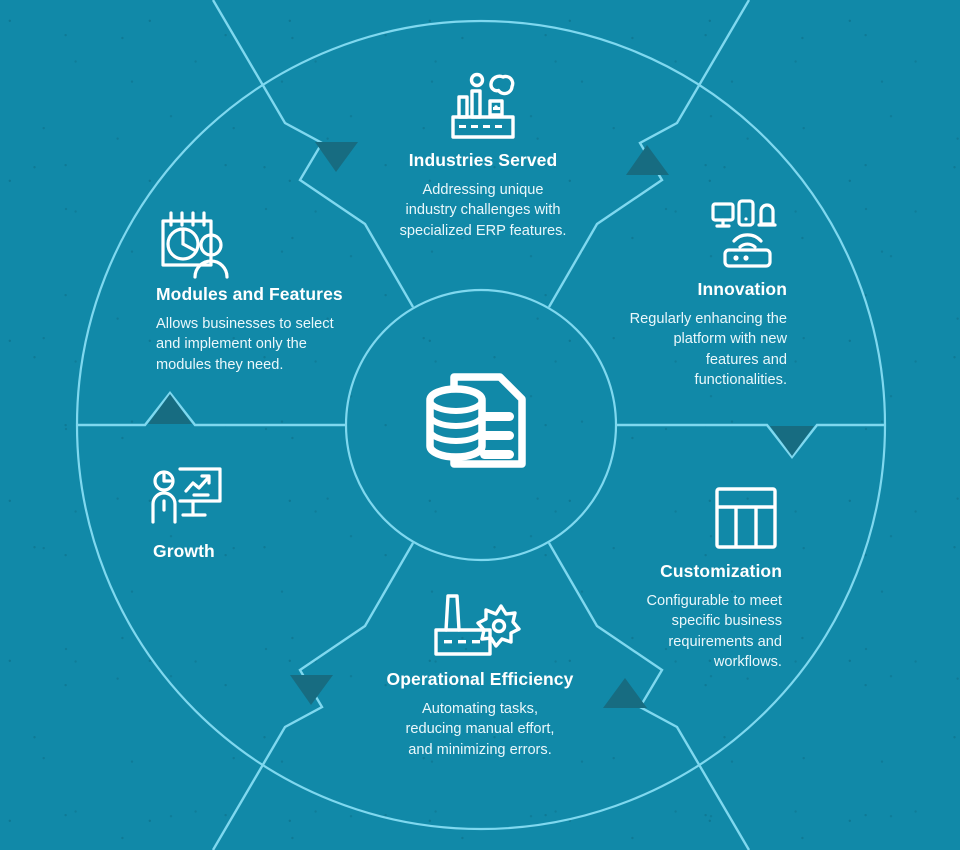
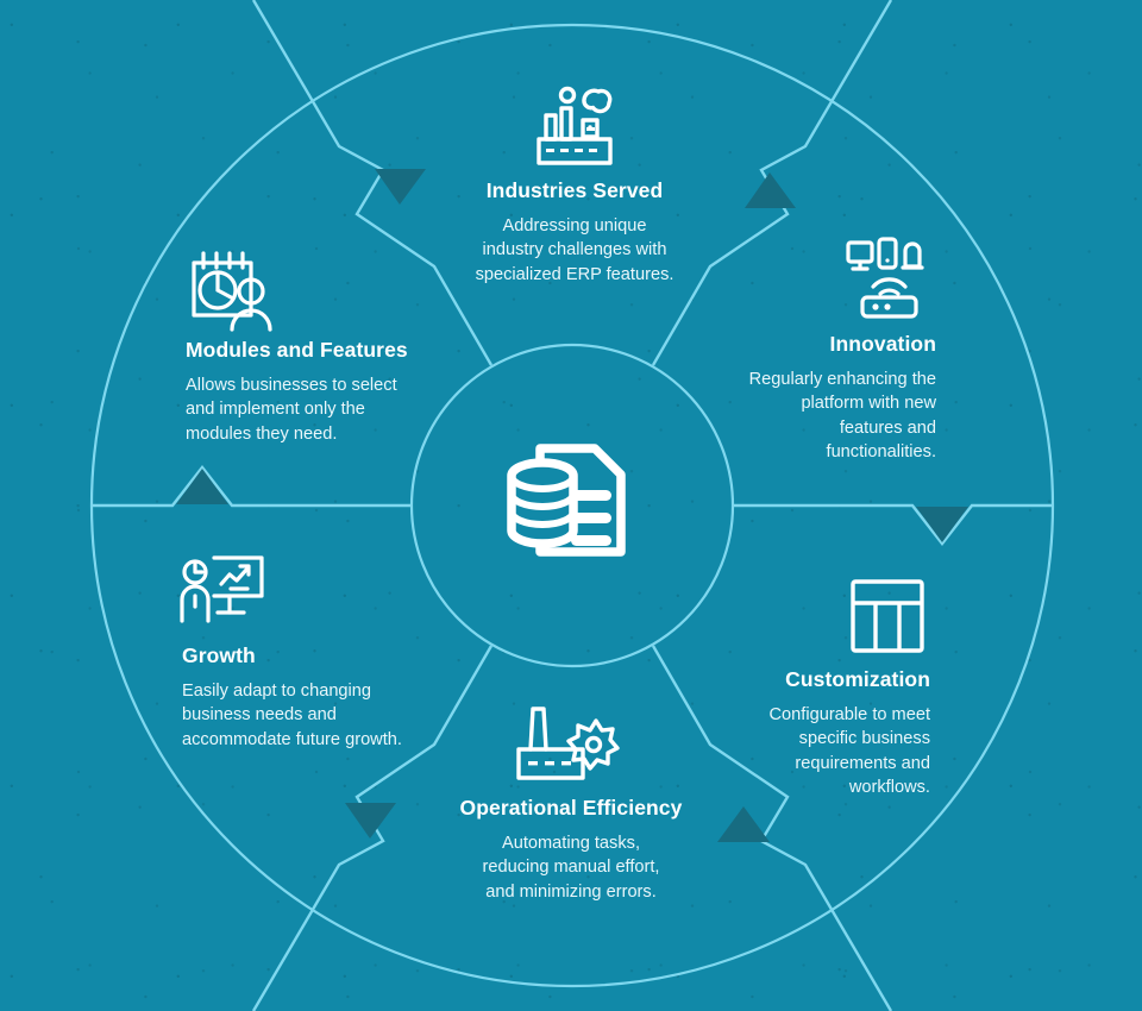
  Industries Served
  Addressing unique
  industry challenges with
  specialized ERP features.
  Innovation
  Regularly enhancing the
  platform with new
  features and
  functionalities.
  Customization
  Configurable to meet
  specific business
  requirements and
  workflows.
  Operational Efficiency
  Automating tasks,
  reducing manual effort,
  and minimizing errors.
  Growth
+ Easily adapt to changing
+ business needs and
+ accommodate future growth.
  Modules and Features
  Allows businesses to select
  and implement only the
  modules they need.
